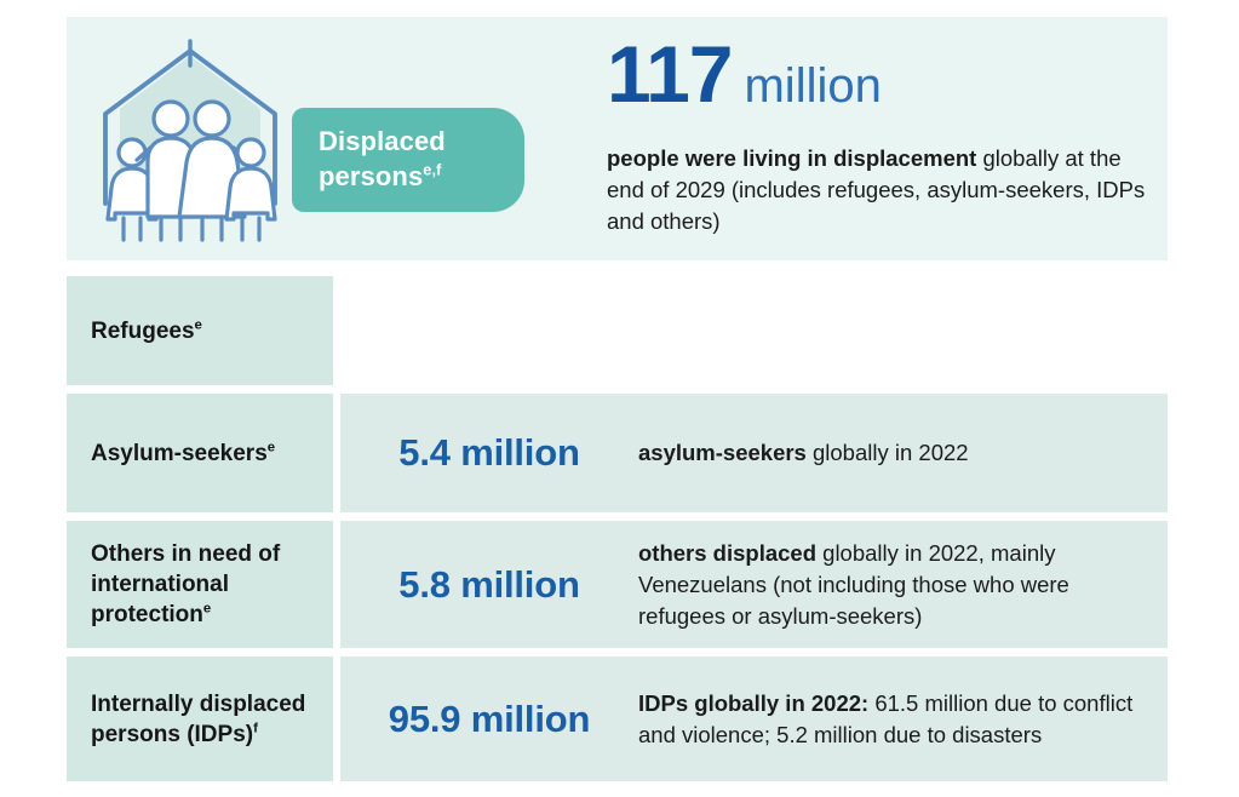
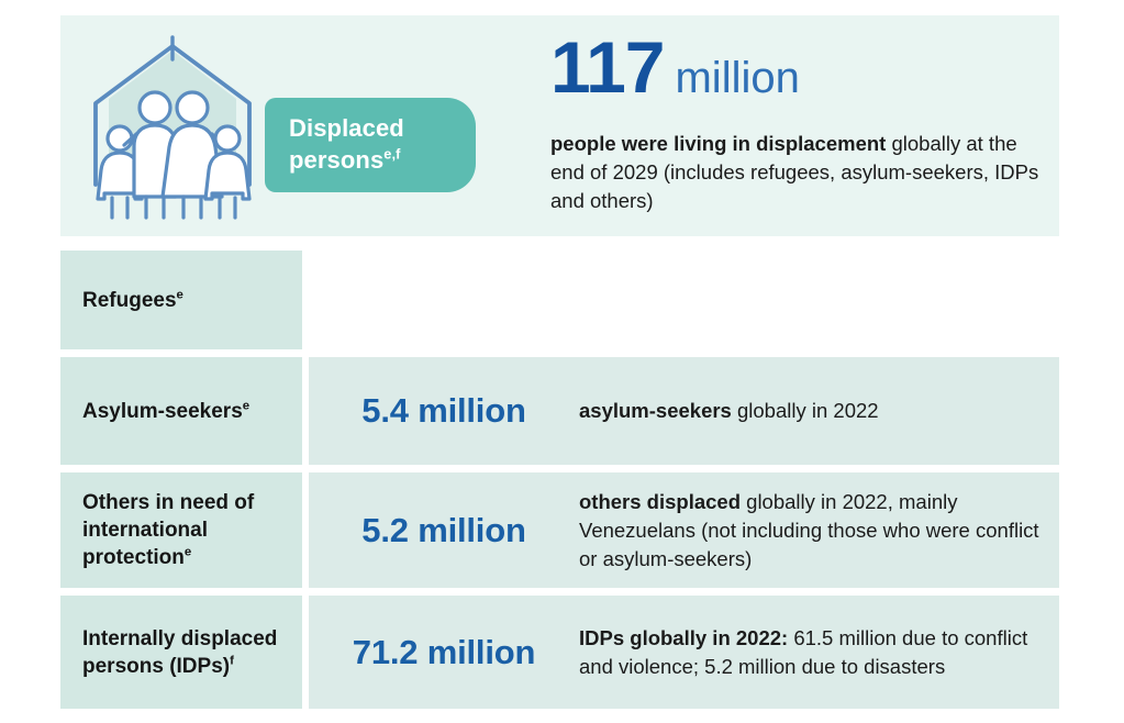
  Displaced
  personse,f
  117 million
  people were living in displacement globally at the end of 2029 (includes refugees, asylum-seekers, IDPs and others)
  Refugeese
  Asylum-seekerse
  5.4 million
  asylum-seekers globally in 2022
  Others in need of international protectione
- 5.8 million
+ 5.2 million
- others displaced globally in 2022, mainly Venezuelans (not including those who were refugees or asylum-seekers)
+ others displaced globally in 2022, mainly Venezuelans (not including those who were conflict or asylum-seekers)
  Internally displaced persons (IDPs)f
- 95.9 million
+ 71.2 million
  IDPs globally in 2022: 61.5 million due to conflict and violence; 5.2 million due to disasters
